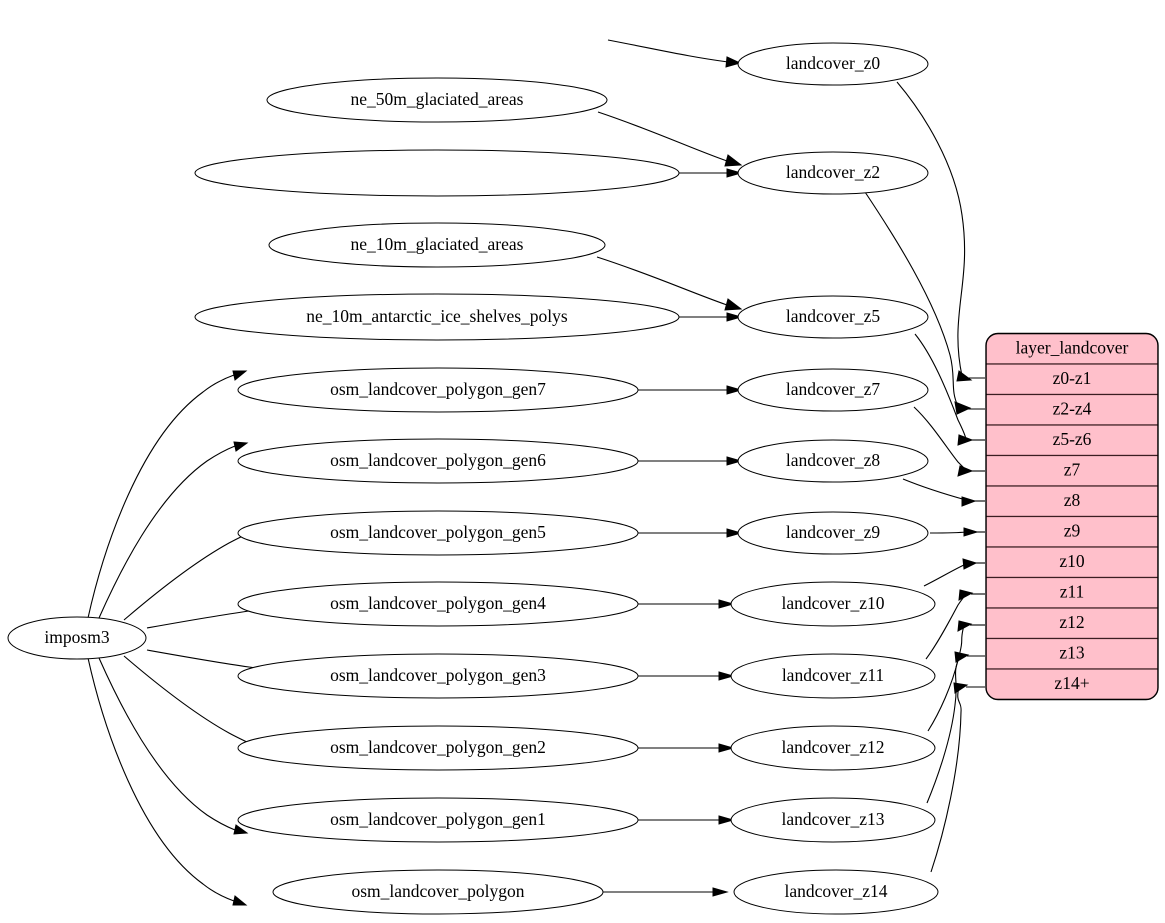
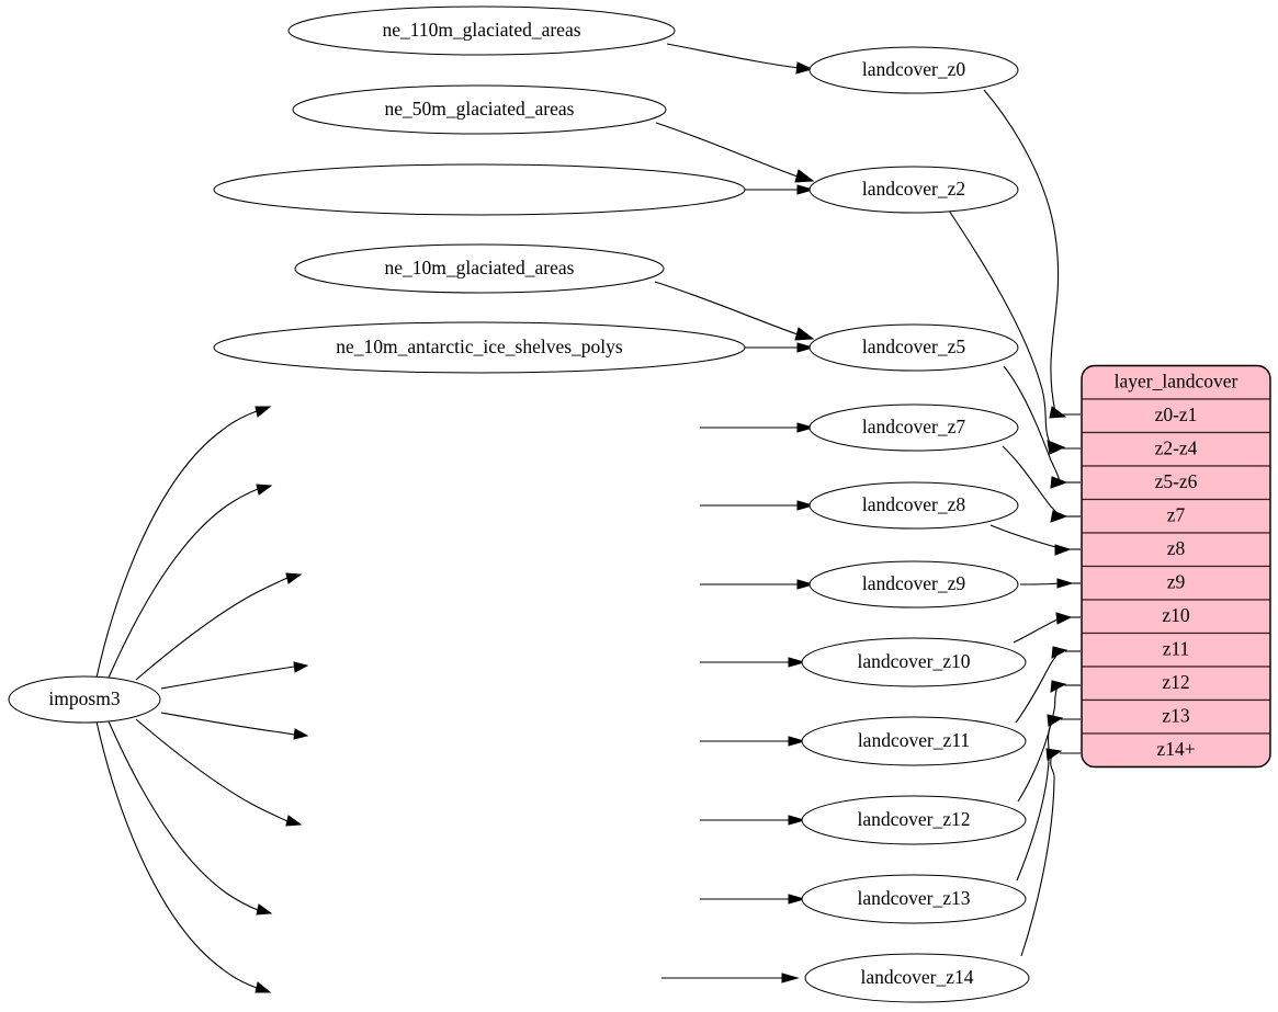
+ ne_110m_glaciated_areas
  ne_50m_glaciated_areas
  ne_10m_glaciated_areas
  ne_10m_antarctic_ice_shelves_polys
  imposm3
- osm_landcover_polygon_gen7
- osm_landcover_polygon_gen6
- osm_landcover_polygon_gen5
- osm_landcover_polygon_gen4
- osm_landcover_polygon_gen3
- osm_landcover_polygon_gen2
- osm_landcover_polygon_gen1
- osm_landcover_polygon
  landcover_z0
  landcover_z2
  landcover_z5
  landcover_z7
  landcover_z8
  landcover_z9
  landcover_z10
  landcover_z11
  landcover_z12
  landcover_z13
  landcover_z14
  layer_landcover
  z0-z1
  z2-z4
  z5-z6
  z7
  z8
  z9
  z10
  z11
  z12
  z13
  z14+
